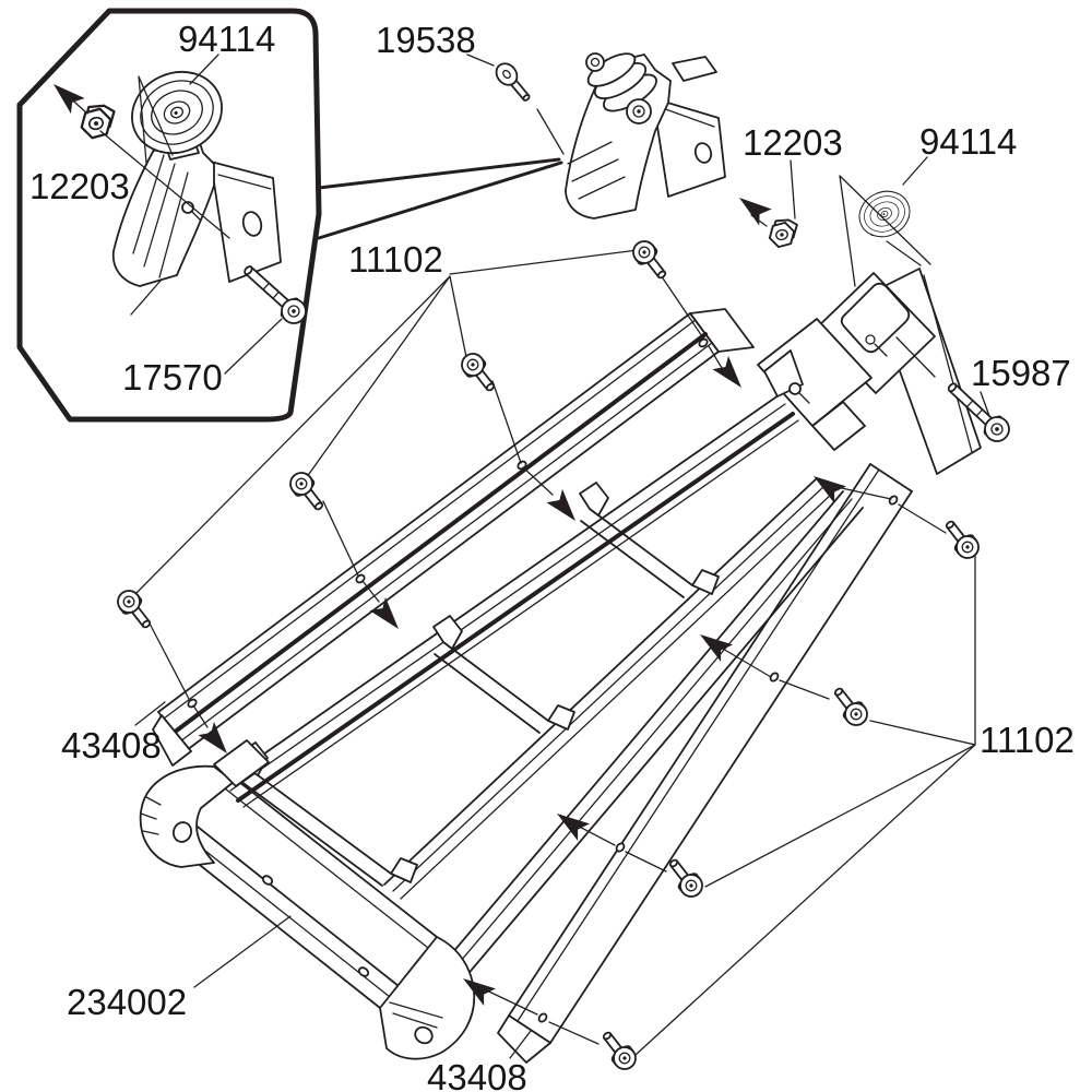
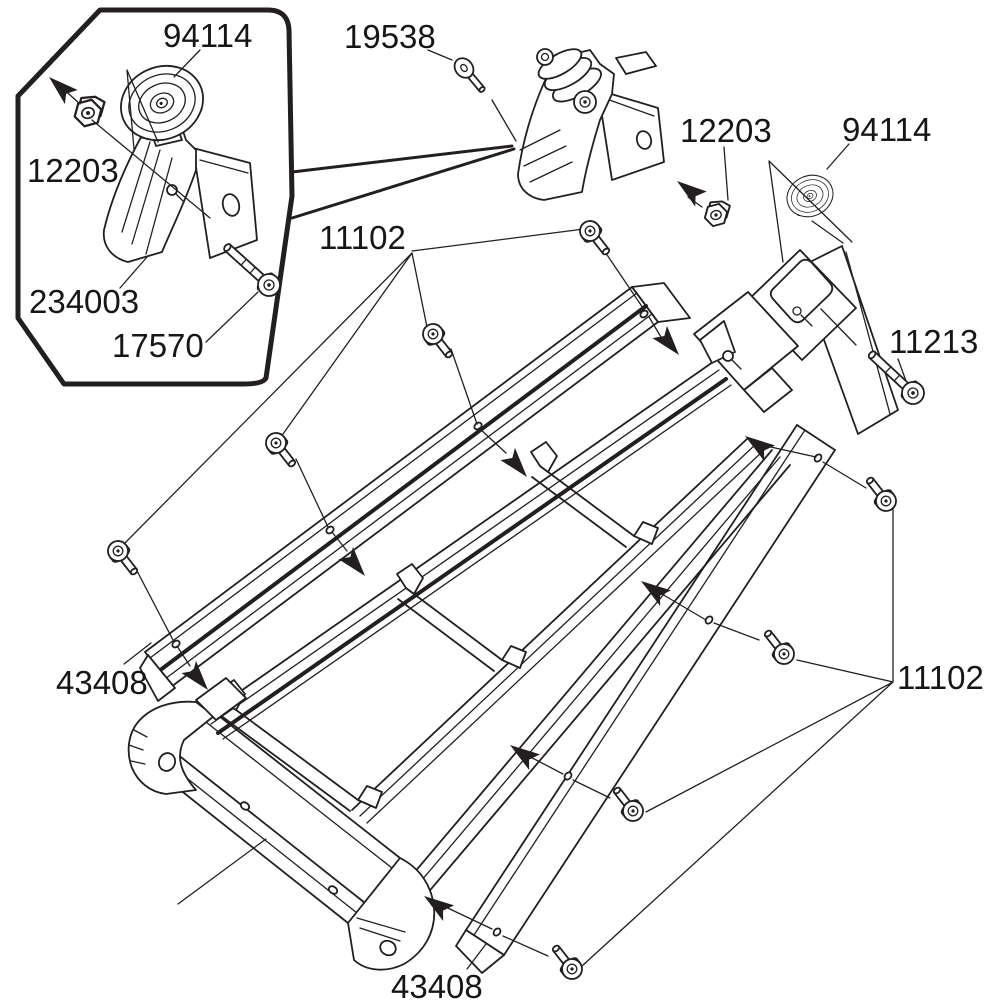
  94114
  19538
  12203
  94114
  12203
+ 234003
  17570
  11102
- 15987
+ 11213
  43408
- 234002
  11102
  43408
